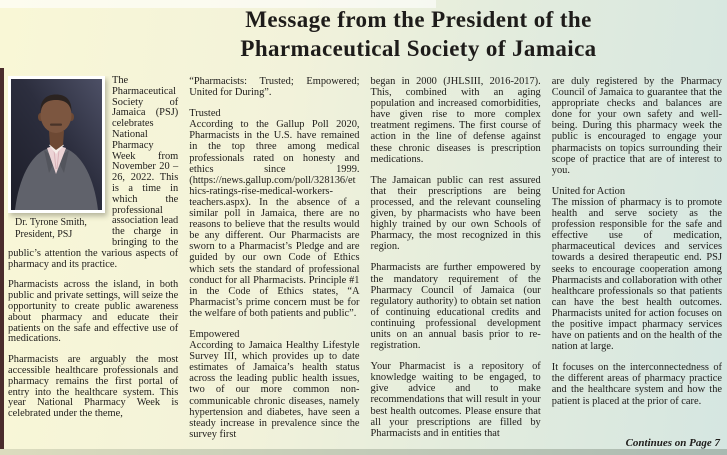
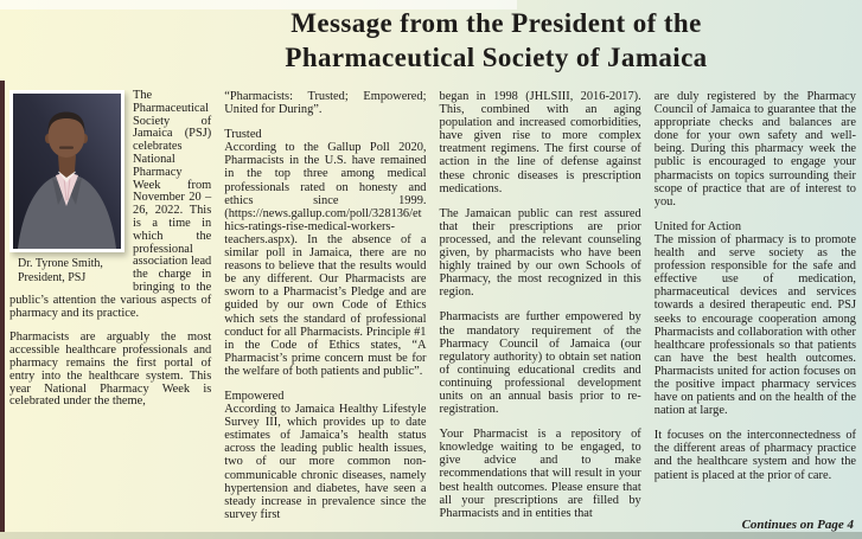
  Message from the President of the
  Pharmaceutical Society of Jamaica
  Dr. Tyrone Smith,
  President, PSJ
  The Pharmaceutical Society of Jamaica (PSJ) celebrates National Pharmacy Week from November 20 – 26, 2022. This is a time in which the professional association lead the charge in bringing to the public’s attention the various aspects of pharmacy and its practice.
- Pharmacists across the island, in both public and private settings, will seize the opportunity to create public awareness about pharmacy and educate their patients on the safe and effective use of medications.
  Pharmacists are arguably the most accessible healthcare professionals and pharmacy remains the first portal of entry into the healthcare system. This year National Pharmacy Week is celebrated under the theme,
  “Pharmacists: Trusted; Empowered; United for During”.
  Trusted
  According to the Gallup Poll 2020, Pharmacists in the U.S. have remained in the top three among medical professionals rated on honesty and ethics since 1999. (https://news.gallup.com/poll/328136/ethics-ratings-rise-medical-workers-teachers.aspx). In the absence of a similar poll in Jamaica, there are no reasons to believe that the results would be any different. Our Pharmacists are sworn to a Pharmacist’s Pledge and are guided by our own Code of Ethics which sets the standard of professional conduct for all Pharmacists. Principle #1 in the Code of Ethics states, “A Pharmacist’s prime concern must be for the welfare of both patients and public”.
  Empowered
  According to Jamaica Healthy Lifestyle Survey III, which provides up to date estimates of Jamaica’s health status across the leading public health issues, two of our more common non-communicable chronic diseases, namely hypertension and diabetes, have seen a steady increase in prevalence since the survey first
- began in 2000 (JHLSIII, 2016-2017). This, combined with an aging population and increased comorbidities, have given rise to more complex treatment regimens. The first course of action in the line of defense against these chronic diseases is prescription medications.
+ began in 1998 (JHLSIII, 2016-2017). This, combined with an aging population and increased comorbidities, have given rise to more complex treatment regimens. The first course of action in the line of defense against these chronic diseases is prescription medications.
- The Jamaican public can rest assured that their prescriptions are being processed, and the relevant counseling given, by pharmacists who have been highly trained by our own Schools of Pharmacy, the most recognized in this region.
+ The Jamaican public can rest assured that their prescriptions are prior processed, and the relevant counseling given, by pharmacists who have been highly trained by our own Schools of Pharmacy, the most recognized in this region.
  Pharmacists are further empowered by the mandatory requirement of the Pharmacy Council of Jamaica (our regulatory authority) to obtain set nation of continuing educational credits and continuing professional development units on an annual basis prior to re-registration.
  Your Pharmacist is a repository of knowledge waiting to be engaged, to give advice and to make recommendations that will result in your best health outcomes. Please ensure that all your prescriptions are filled by Pharmacists and in entities that
  are duly registered by the Pharmacy Council of Jamaica to guarantee that the appropriate checks and balances are done for your own safety and well-being. During this pharmacy week the public is encouraged to engage your pharmacists on topics surrounding their scope of practice that are of interest to you.
  United for Action
  The mission of pharmacy is to promote health and serve society as the profession responsible for the safe and effective use of medication, pharmaceutical devices and services towards a desired therapeutic end. PSJ seeks to encourage cooperation among Pharmacists and collaboration with other healthcare professionals so that patients can have the best health outcomes. Pharmacists united for action focuses on the positive impact pharmacy services have on patients and on the health of the nation at large.
  It focuses on the interconnectedness of the different areas of pharmacy practice and the healthcare system and how the patient is placed at the prior of care.
- Continues on Page 7
+ Continues on Page 4
